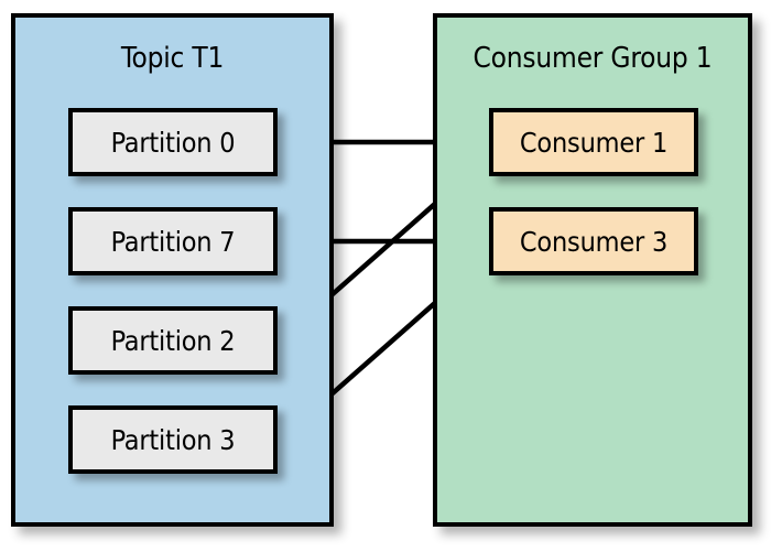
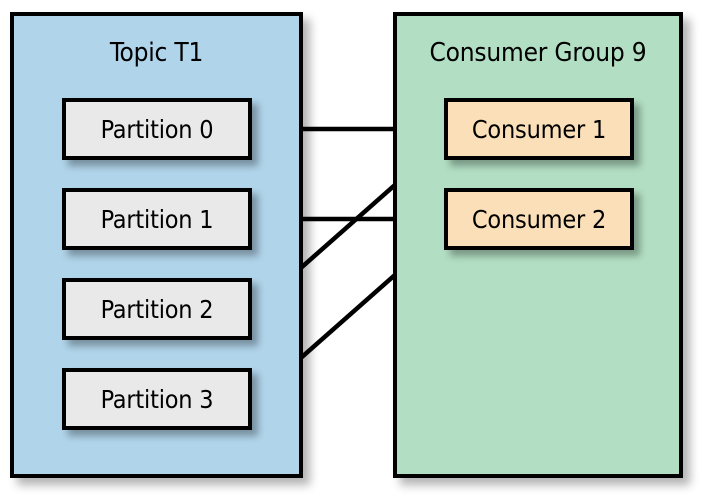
  Topic T1
- Consumer Group 1
+ Consumer Group 9
  Partition 0
- Partition 7
+ Partition 1
  Partition 2
  Partition 3
  Consumer 1
- Consumer 3
+ Consumer 2
